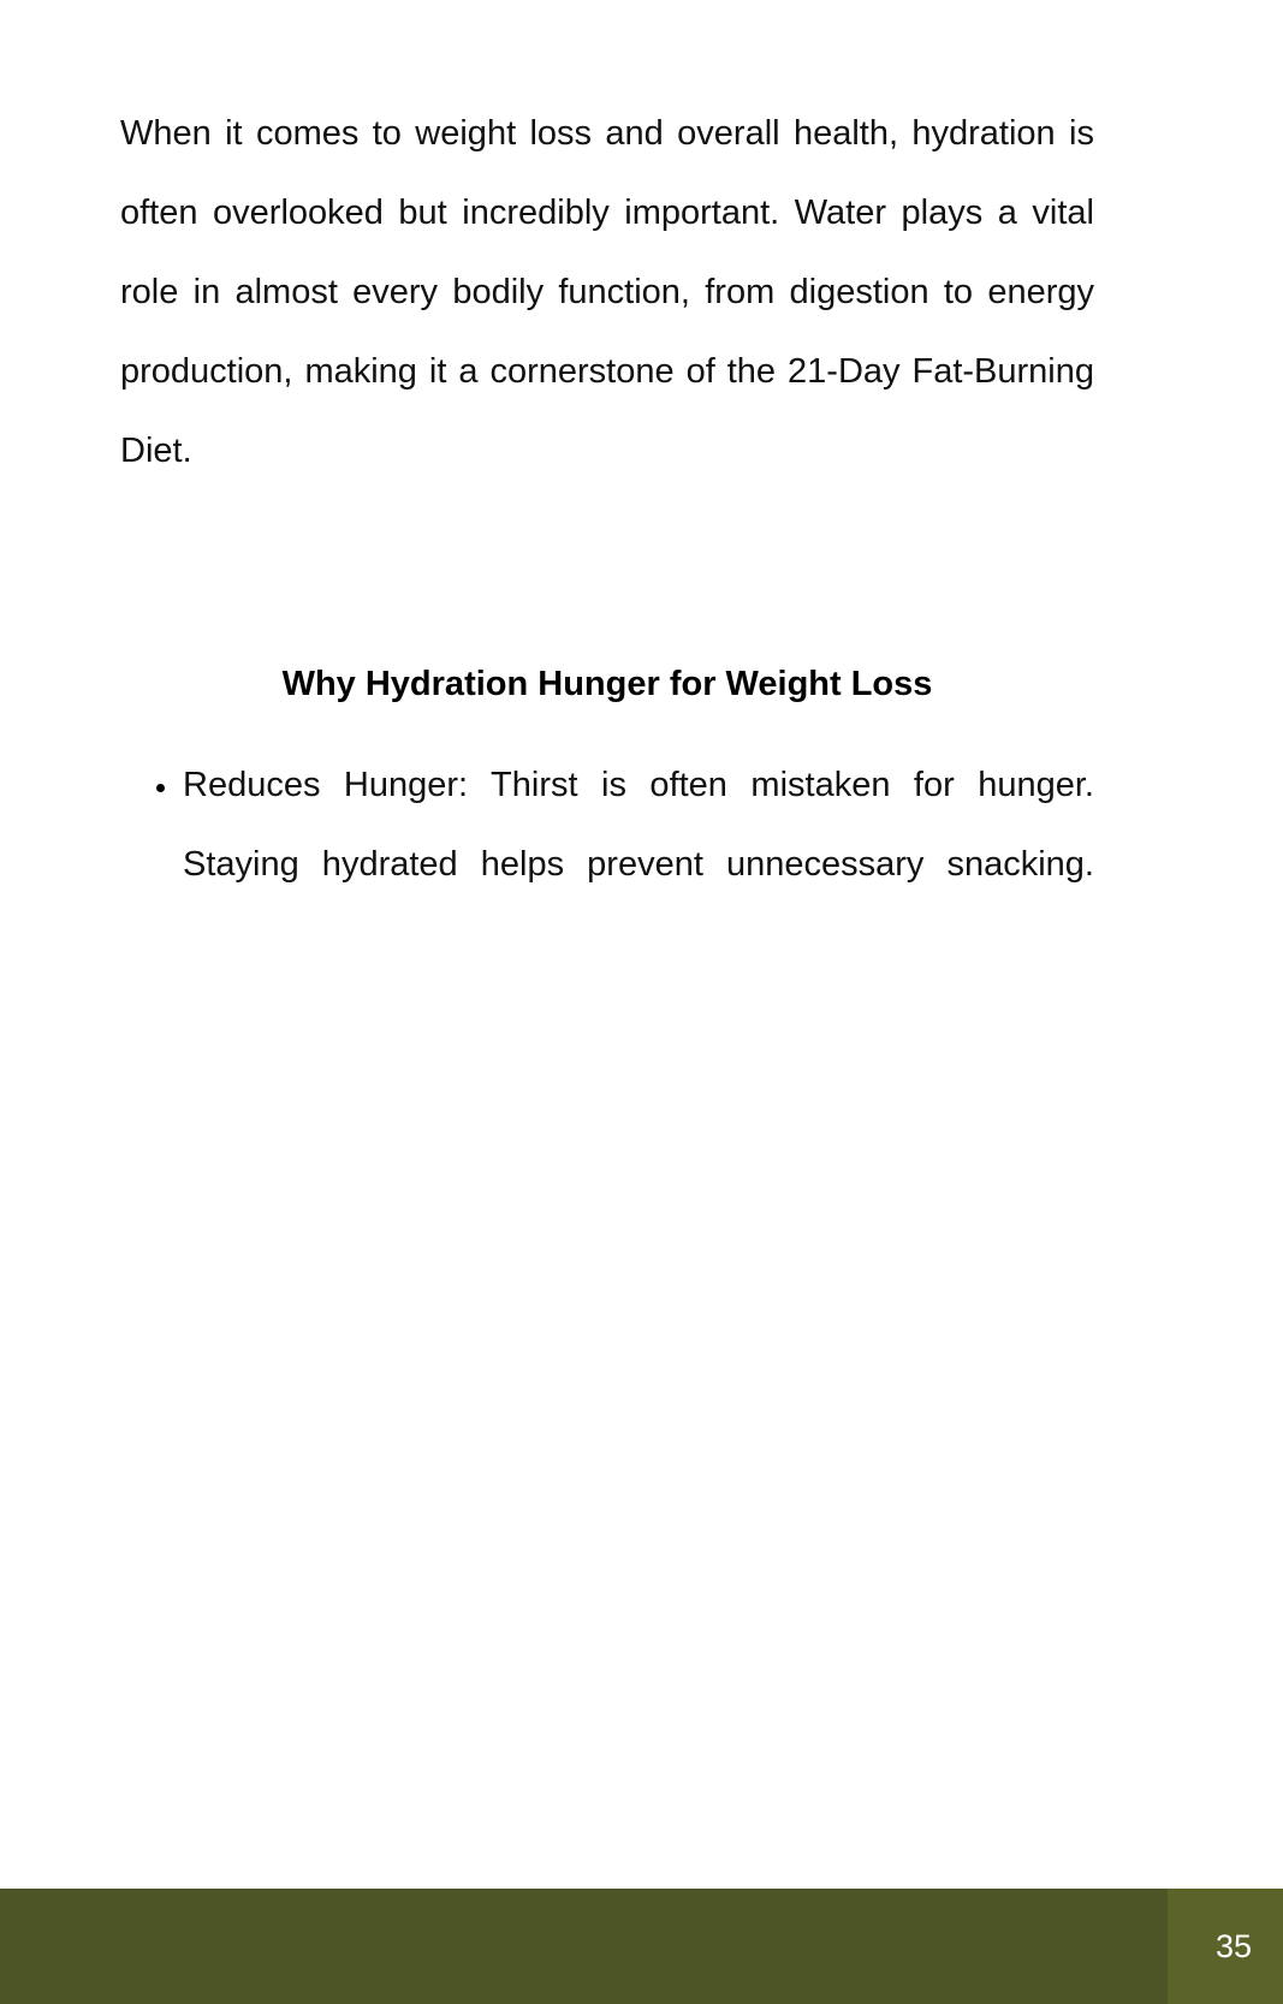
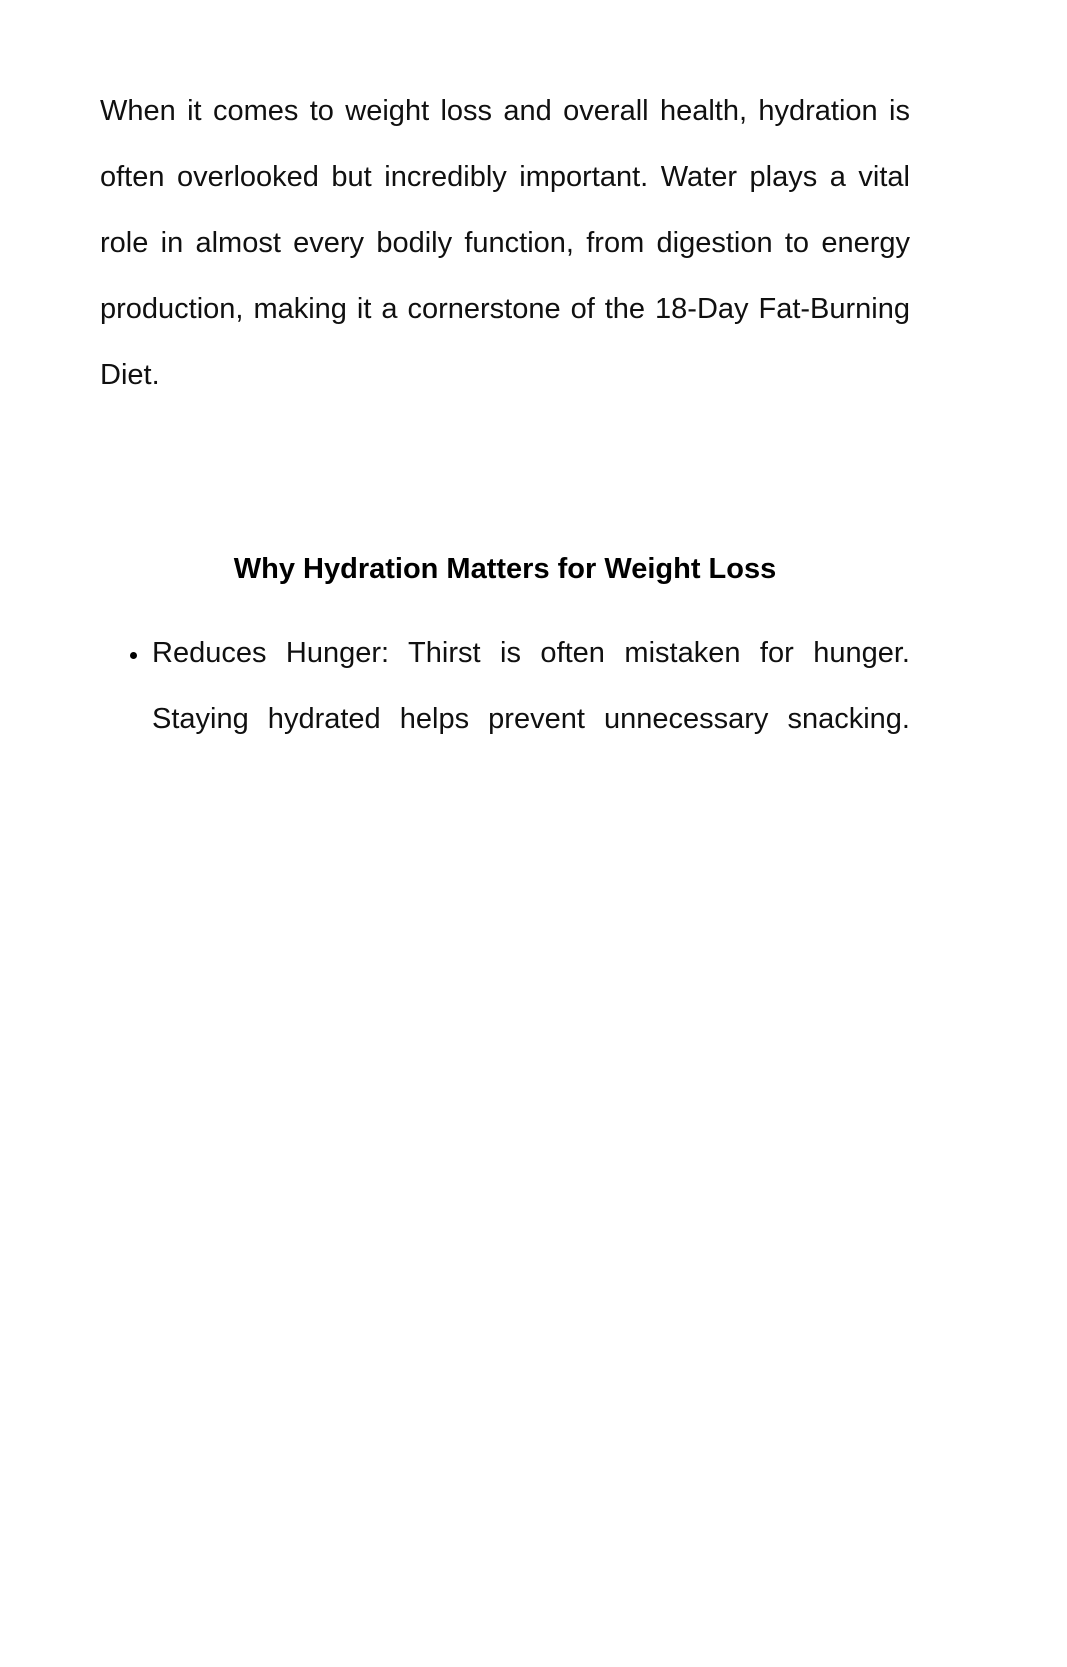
- When it comes to weight loss and overall health, hydration is often overlooked but incredibly important. Water plays a vital role in almost every bodily function, from digestion to energy production, making it a cornerstone of the 21-Day Fat-Burning Diet.
+ When it comes to weight loss and overall health, hydration is often overlooked but incredibly important. Water plays a vital role in almost every bodily function, from digestion to energy production, making it a cornerstone of the 18-Day Fat-Burning Diet.
- Why Hydration Hunger for Weight Loss
+ Why Hydration Matters for Weight Loss
  Reduces Hunger: Thirst is often mistaken for hunger. Staying hydrated helps prevent unnecessary snacking.
- 35
